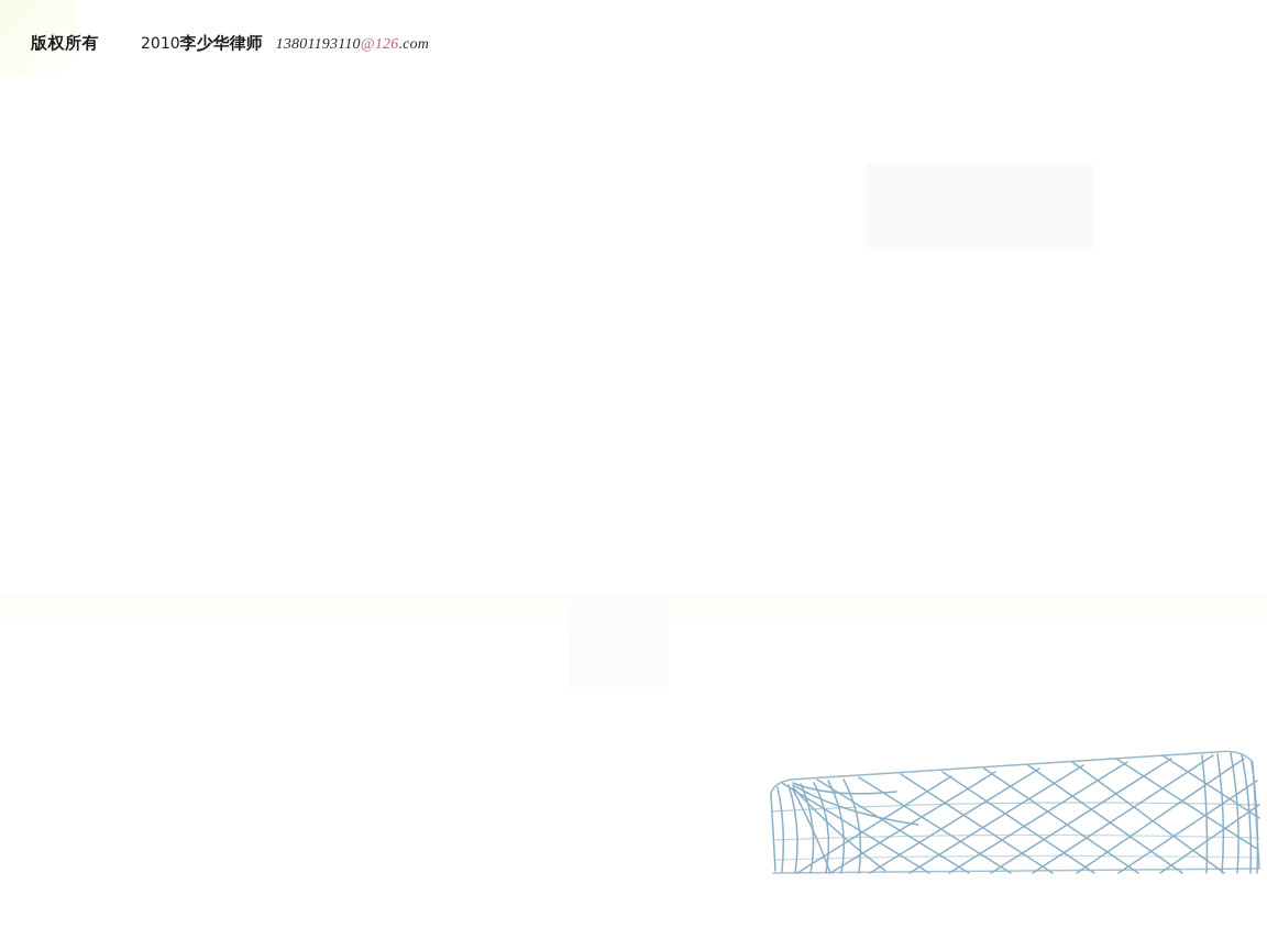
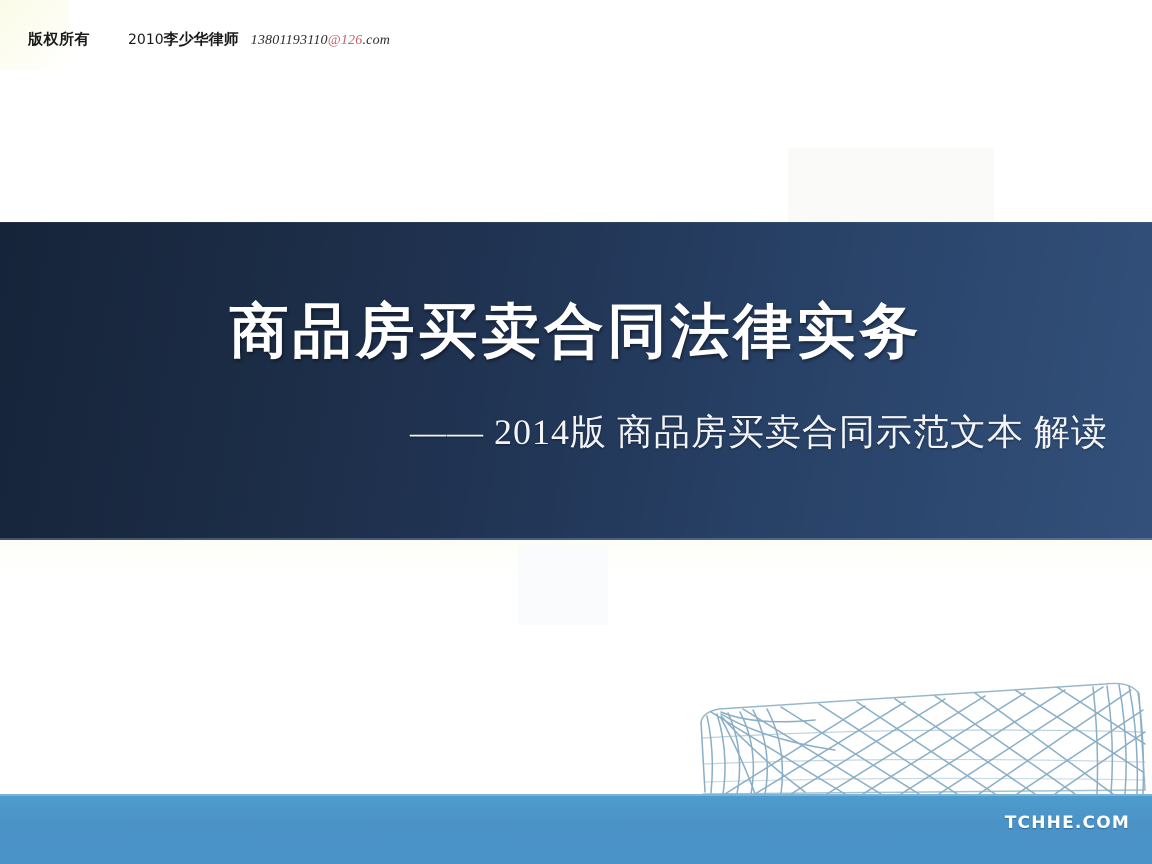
  版权所有
  2010李少华律师
  13801193110@126.com
+ 商品房买卖合同法律实务
+ —— 2014版 商品房买卖合同示范文本 解读
+ TCHHE.COM
